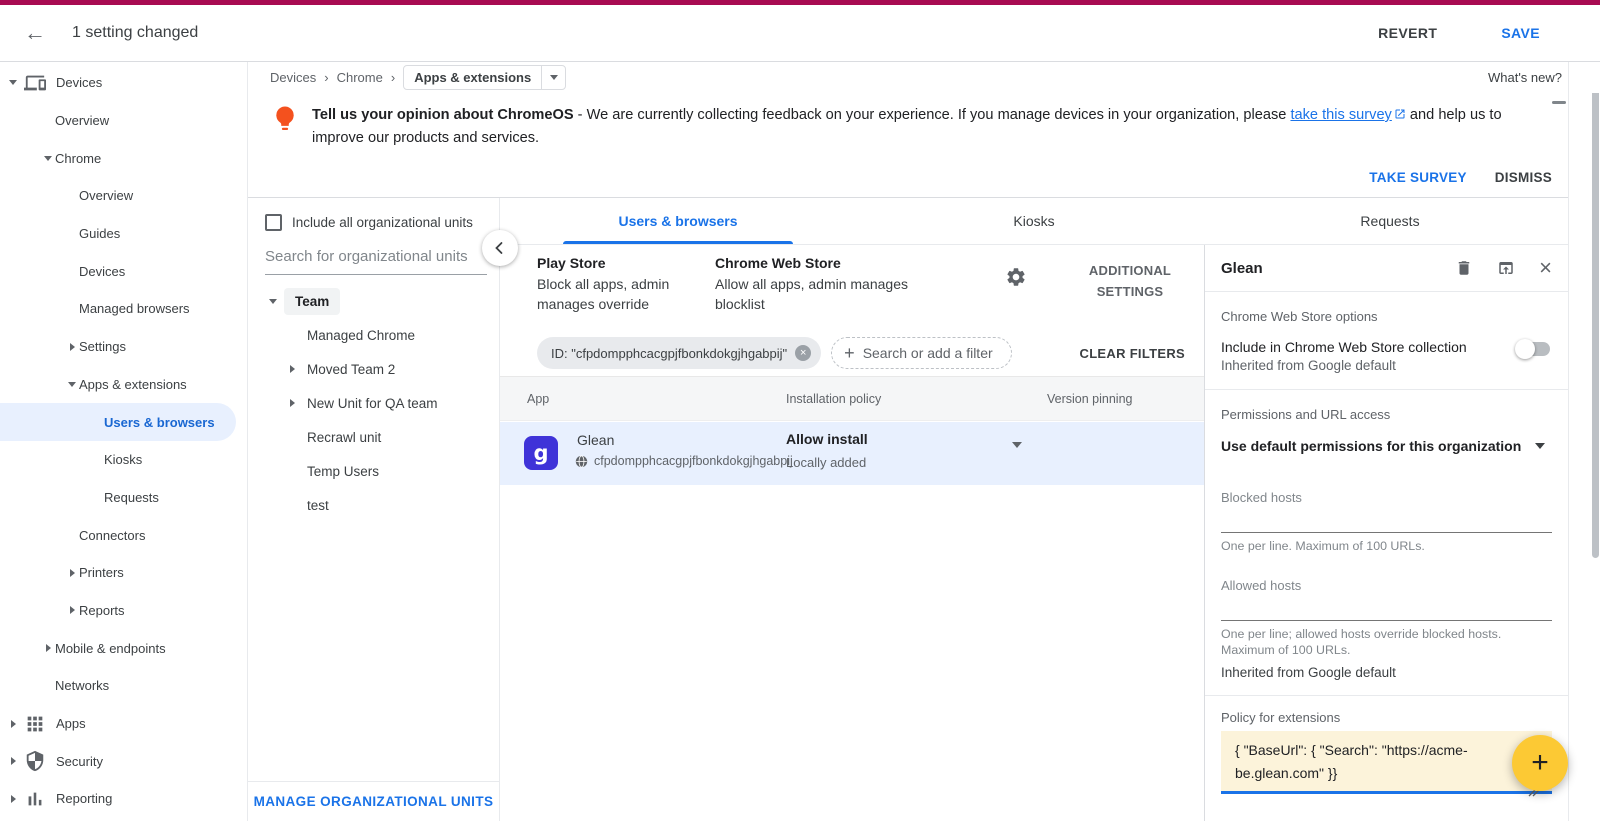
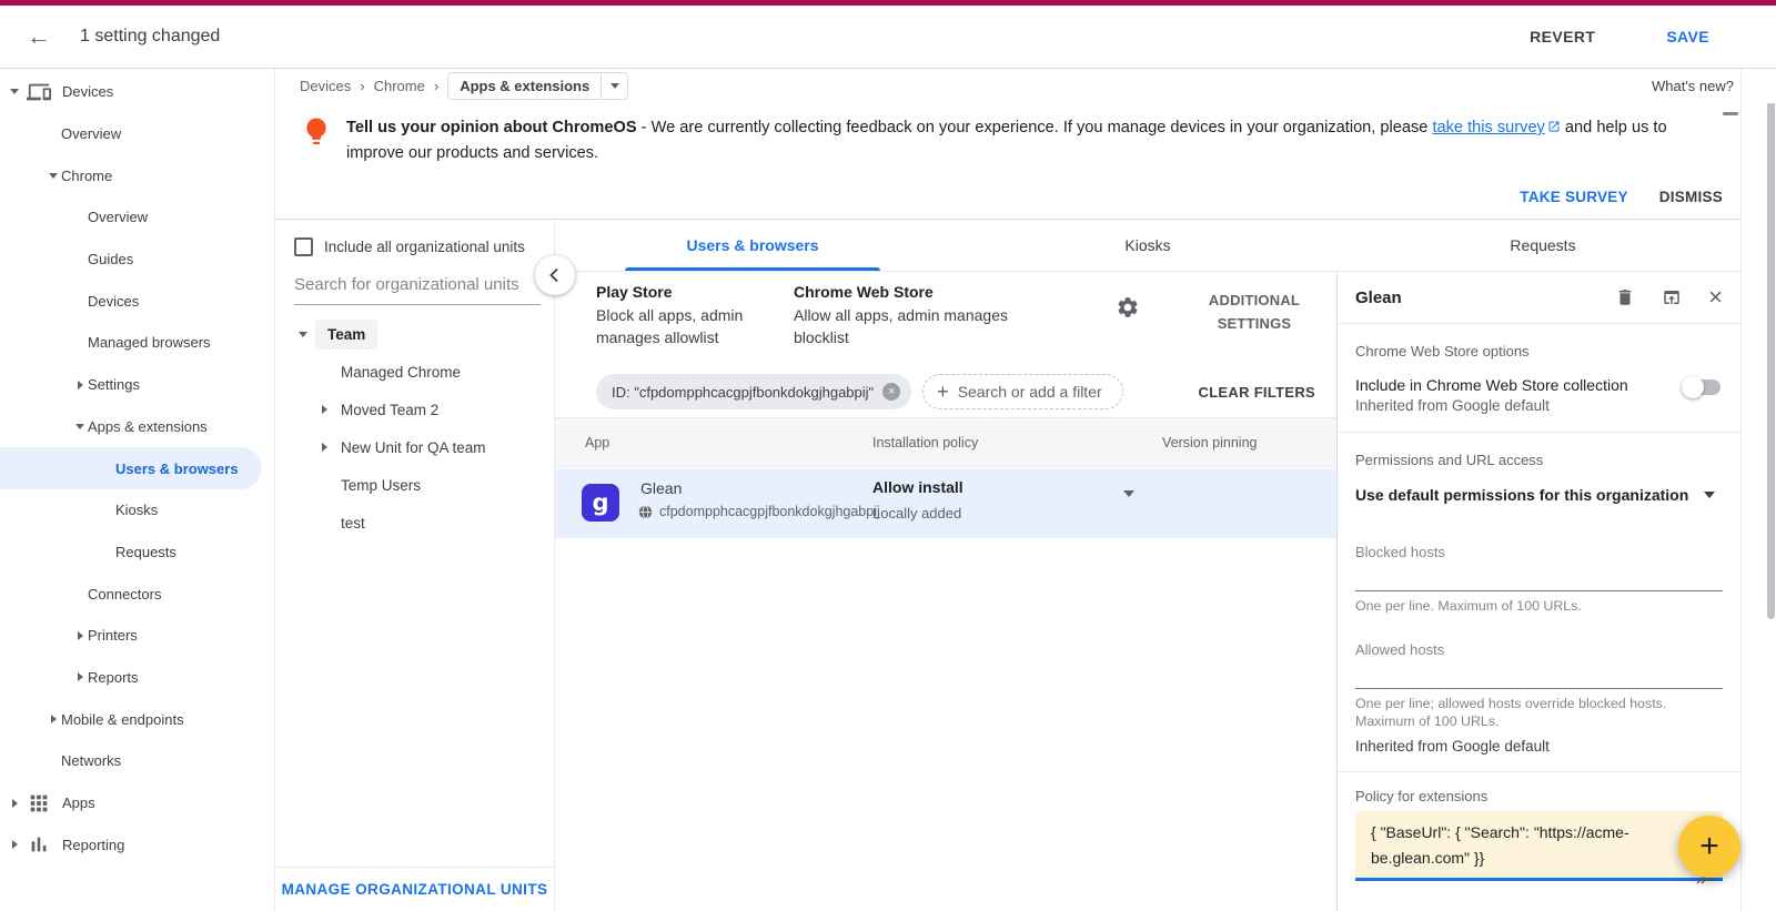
  ←
  1 setting changed
  REVERT
  SAVE
  Devices
  Overview
  Chrome
  Overview
  Guides
  Devices
  Managed browsers
  Settings
  Apps & extensions
  Users & browsers
  Kiosks
  Requests
  Connectors
  Printers
  Reports
  Mobile & endpoints
  Networks
  Apps
- Security
  Reporting
  Devices
  ›
  Chrome
  ›
  Apps & extensions
  What's new?
  Tell us your opinion about ChromeOS - We are currently collecting feedback on your experience. If you manage devices in your organization, please take this survey and help us to improve our products and services.
  TAKE SURVEY
  DISMISS
  Users & browsers
  Kiosks
  Requests
  Include all organizational units
  Search for organizational units
  Team
  Managed Chrome
  Moved Team 2
  New Unit for QA team
- Recrawl unit
  Temp Users
  test
  MANAGE ORGANIZATIONAL UNITS
  Play Store
- Block all apps, admin manages override
+ Block all apps, admin manages allowlist
  Chrome Web Store
  Allow all apps, admin manages blocklist
  ADDITIONAL SETTINGS
  ID: "cfpdompphcacgpjfbonkdokgjhgabpij"
  ×
  +
  Search or add a filter
  CLEAR FILTERS
  App
  Installation policy
  Version pinning
  g
  Glean
  cfpdompphcacgpjfbonkdokgjhgabpij
  Allow install
  Locally added
  Glean
  ×
  Chrome Web Store options
  Include in Chrome Web Store collection
  Inherited from Google default
  Permissions and URL access
  Use default permissions for this organization
  Blocked hosts
  One per line. Maximum of 100 URLs.
  Allowed hosts
  One per line; allowed hosts override blocked hosts. Maximum of 100 URLs.
  Inherited from Google default
  Policy for extensions
  { "BaseUrl": { "Search": "https://acme-be.glean.com" }}
  +
